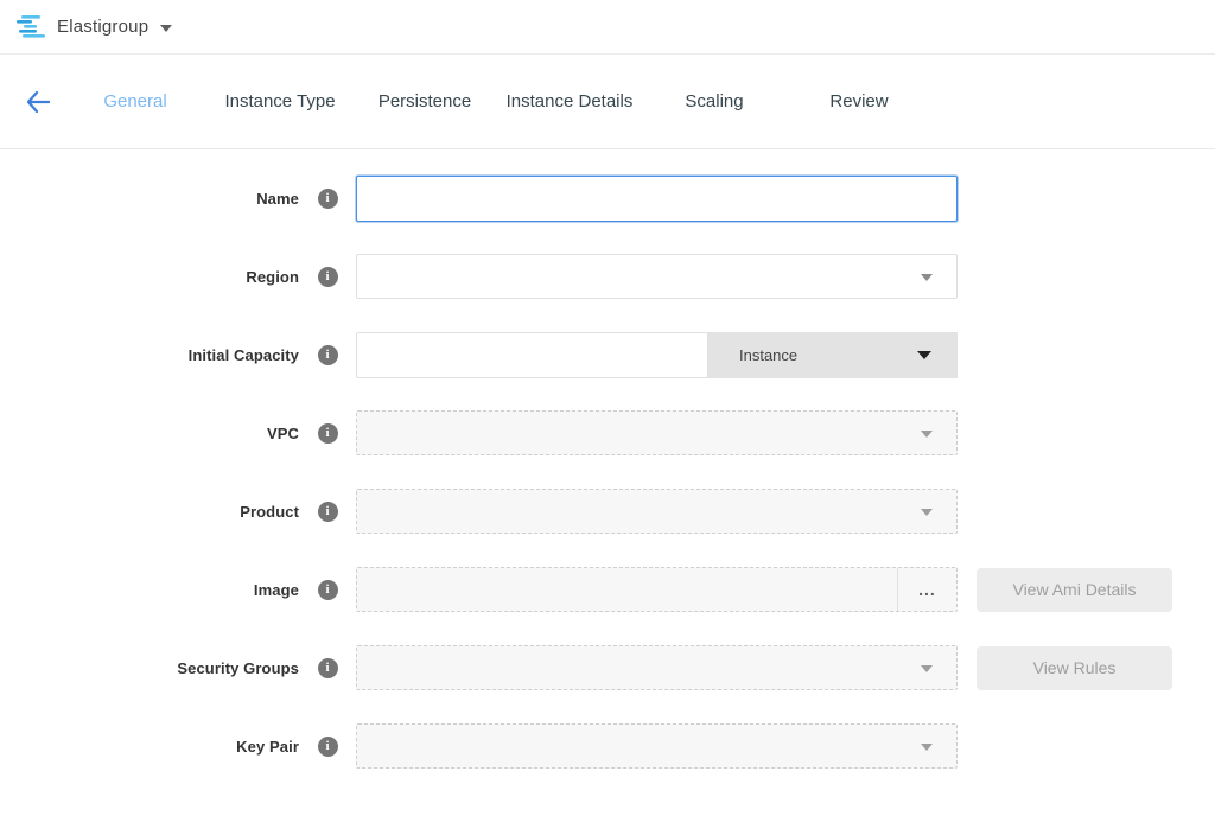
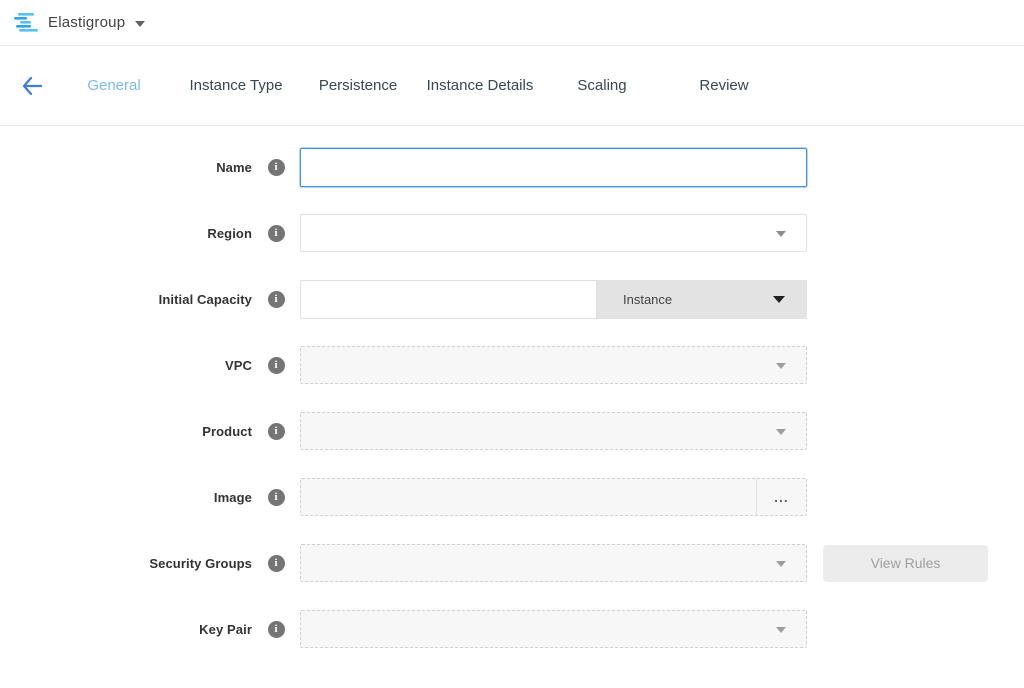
  Elastigroup
  General
  Instance Type
  Persistence
  Instance Details
  Scaling
  Review
  Name
  i
  Region
  i
  Initial Capacity
  i
  Instance
  VPC
  i
  Product
  i
  Image
  i
  ...
- View Ami Details
  Security Groups
  i
  View Rules
  Key Pair
  i
